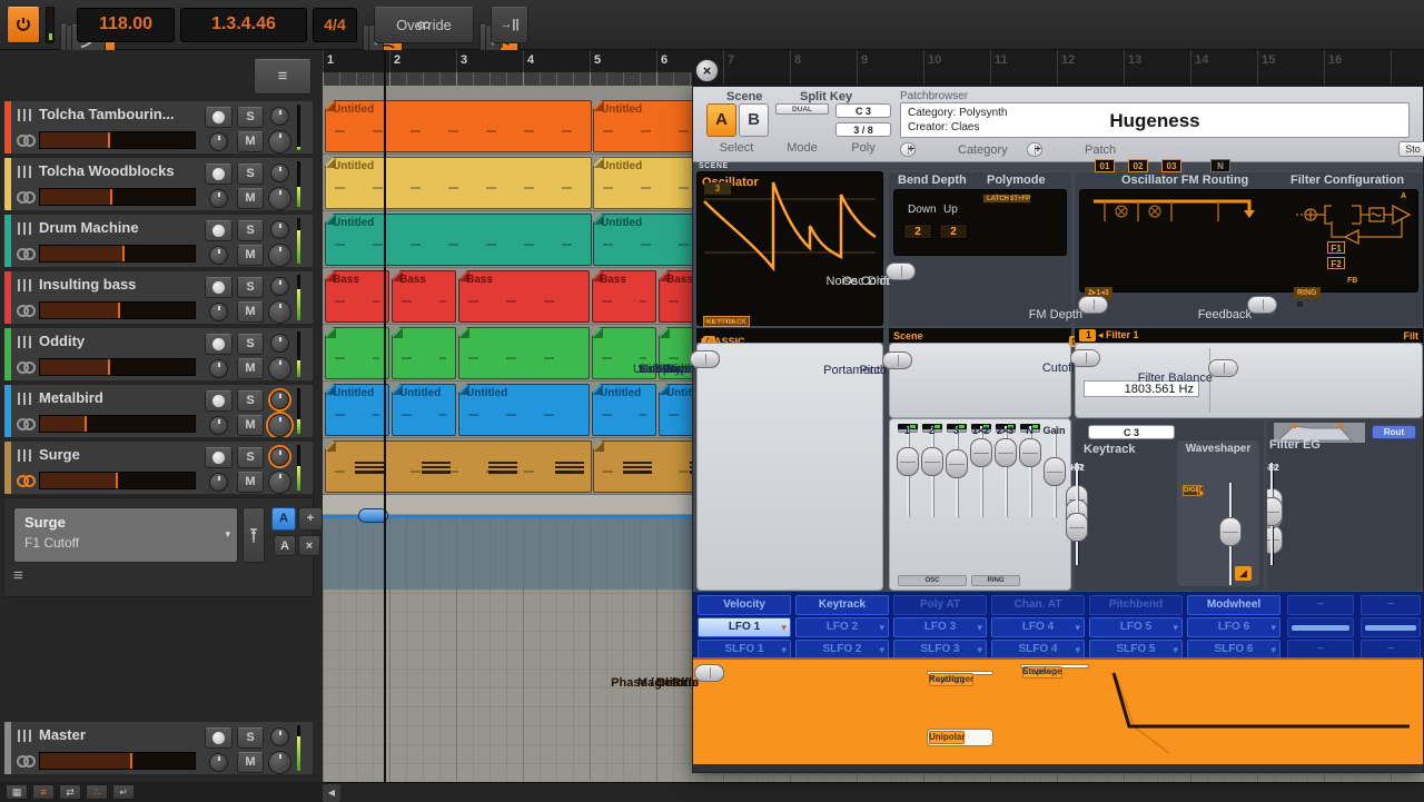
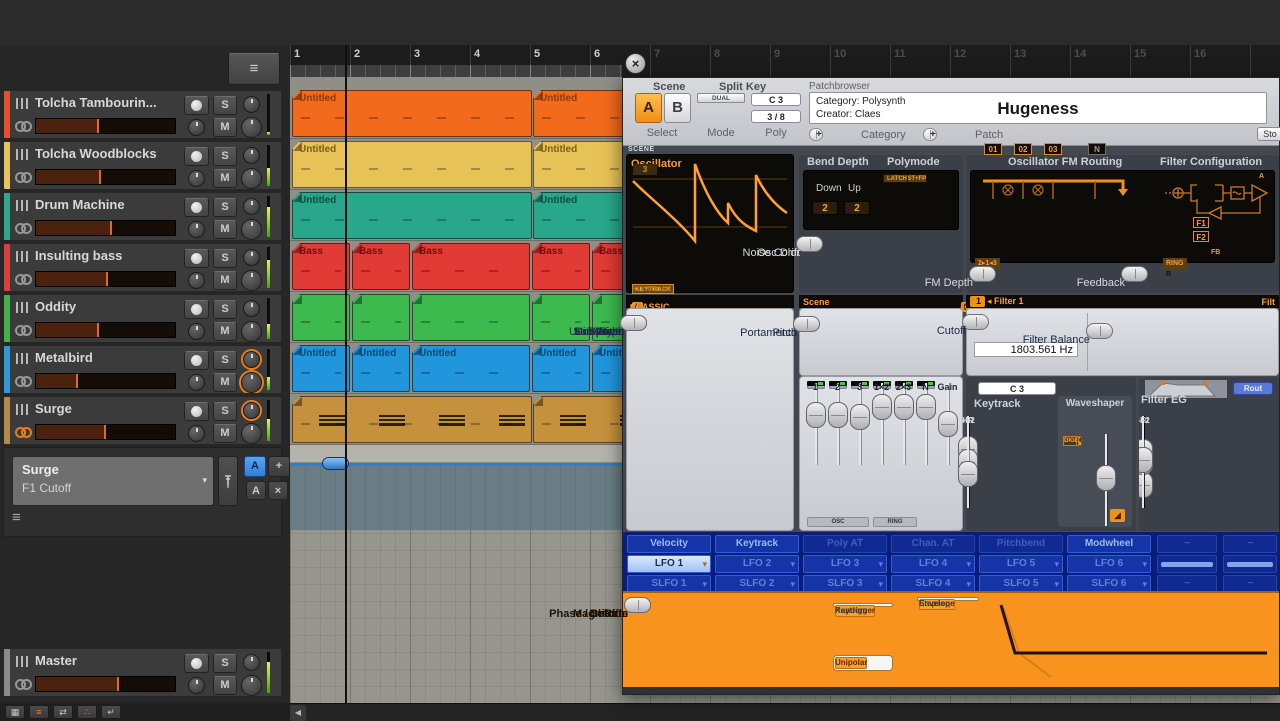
- 118.00
- 1.3.4.46
- 4/4
- Override
- →||
  ≡
  Tolcha Tambourin...
  S
  M
  Tolcha Woodblocks
  S
  M
  Drum Machine
  S
  M
  Insulting bass
  S
  M
  Oddity
  S
  M
  Metalbird
  S
  M
  Surge
  S
  M
  Master
  S
  M
  Surge
  F1 Cutoff
  ▾
  A
  +
  A
  ×
  ≡
  ▦
  ≡
  ⇄
  ∴
  ↵
  1
  2
  3
  4
  5
  6
  7
  8
  9
  10
  11
  12
  13
  14
  15
  16
  Untitled
  Untitled
  Untitled
  Untitled
  Untitled
  Untitled
  Bass
  Bass
  Bass
  Bass
  Bass
  Untitled
  Untitled
  Untitled
  Untitled
  ◀
  ×
  Scene
  Split Key
  A
  B
  Select
  Mode
  C 3
  3 / 8
  Poly
  Patchbrowser
  Category: Polysynth
  Creator: Claes
  Hugeness
  −
  +
  Category
  −
  +
  Patch
  Sto
  3
  0
  +1
  +2
  +3
  CLASSIC
  Pitch
  Shape
  Width
  Sub Width
  Sub Level
  Sync
  Uni Spread
  Uni Count
  Bend Depth
  Polymode
  Down
  Up
  2
  2
  Osc Drift
  Noise Color
  Oscillator FM Routing
  Filter Configuration
  01
  02
  03
  N
  F1
  F2
  FM Depth
  Feedback
  Scene
  Pitch
  Portamento
  1
  2
  3
  1×2
  2×3
  N
  Gain
  1
  ◂ Filter 1
  Filt
  Cutoff
  1803.561 Hz
  Filter Balance
  C 3
  Keytrack
  HP
  Waveshaper
  ◢
  Rout
  Filter EG
  ▸F2
  Velocity
  LFO 1
  ▾
  SLFO 1
  ▾
  Keytrack
  LFO 2
  ▾
  SLFO 2
  ▾
  Poly AT
  LFO 3
  ▾
  SLFO 3
  ▾
  Chan. AT
  LFO 4
  ▾
  SLFO 4
  ▾
  Pitchbend
  LFO 5
  ▾
  SLFO 5
  ▾
  Modwheel
  LFO 6
  ▾
  SLFO 6
  ▾
  −
  −
  −
  −
  Rate
  Phase / Shuffle
  Magnitude
  Deform
  Keytrigger
  Random
  Unipolar
  Envelope
  Stepseq
